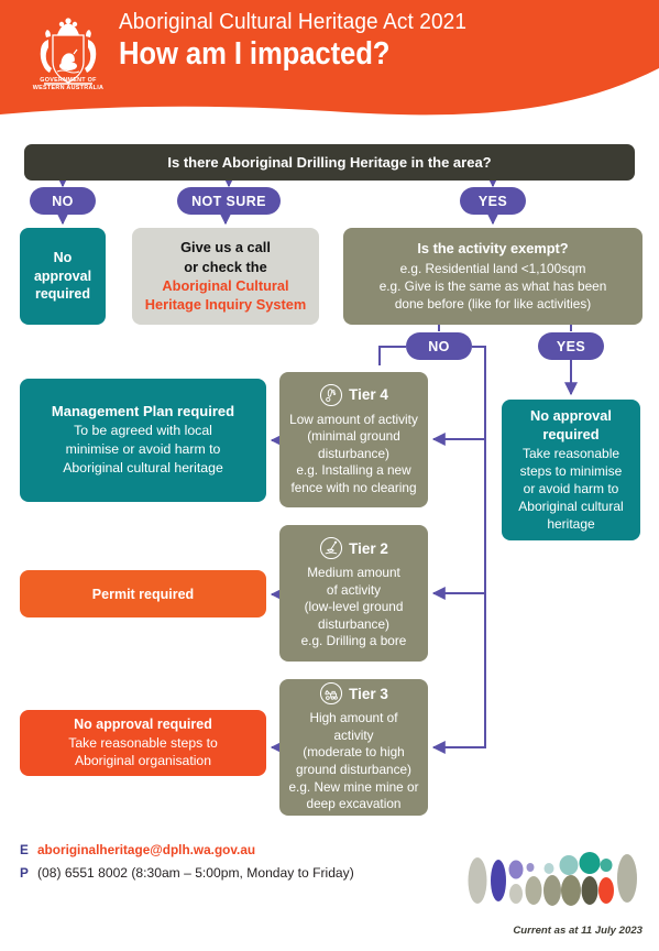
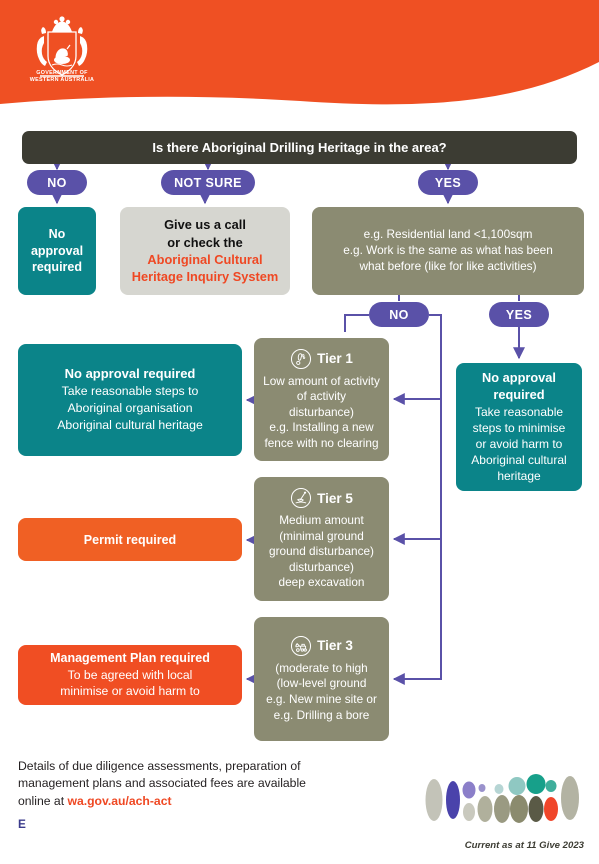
- Aboriginal Cultural Heritage Act 2021
- How am I impacted?
  Is there Aboriginal Drilling Heritage in the area?
  NO
  NOT SURE
  YES
  No
  approval
  required
  Give us a call
  or check the
  Aboriginal Cultural
  Heritage Inquiry System
- Is the activity exempt?
  e.g. Residential land <1,100sqm
- e.g. Give is the same as what has been
+ e.g. Work is the same as what has been
- done before (like for like activities)
+ what before (like for like activities)
  NO
  YES
  No approval
  required
  Take reasonable
  steps to minimise
  or avoid harm to
  Aboriginal cultural
  heritage
- Tier 4
+ Tier 1
  Low amount of activity
- (minimal ground
+ of activity
  disturbance)
  e.g. Installing a new
  fence with no clearing
- Management Plan required
+ No approval required
- To be agreed with local
+ Take reasonable steps to
- minimise or avoid harm to
+ Aboriginal organisation
  Aboriginal cultural heritage
- Tier 2
+ Tier 5
  Medium amount
- of activity
+ (minimal ground
- (low-level ground
+ ground disturbance)
  disturbance)
- e.g. Drilling a bore
+ deep excavation
  Permit required
  Tier 3
- High amount of activity
  (moderate to high
- ground disturbance)
+ (low-level ground
- e.g. New mine mine or
+ e.g. New mine site or
- deep excavation
+ e.g. Drilling a bore
- No approval required
+ Management Plan required
- Take reasonable steps to
+ To be agreed with local
- Aboriginal organisation
+ minimise or avoid harm to
+ Details of due diligence assessments, preparation of
+ management plans and associated fees are available
+ online at wa.gov.au/ach-act
  E
- aboriginalheritage@dplh.wa.gov.au
- P
- (08) 6551 8002 (8:30am – 5:00pm, Monday to Friday)
- Current as at 11 July 2023
+ Current as at 11 Give 2023
